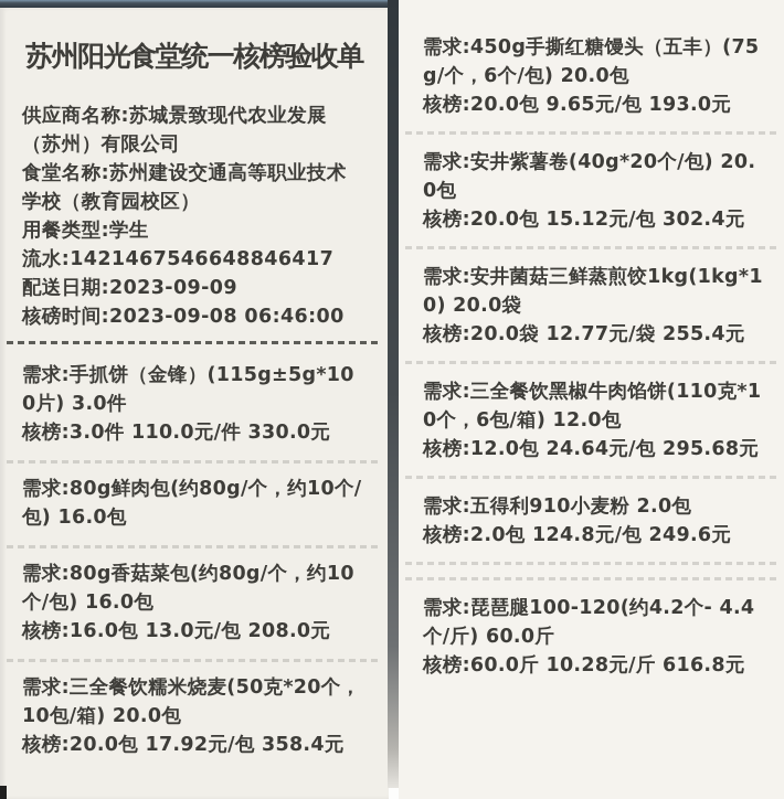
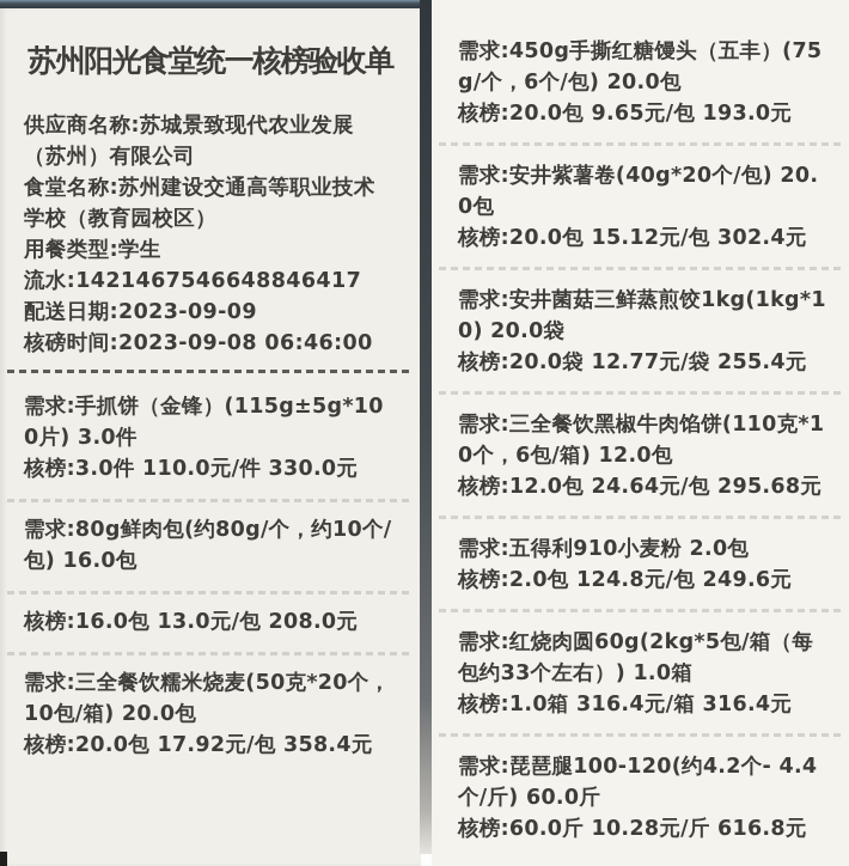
  苏州阳光食堂统一核榜验收单
  供应商名称:苏城景致现代农业发展（苏州）有限公司
  食堂名称:苏州建设交通高等职业技术学校（教育园校区）
  用餐类型:学生
  流水:1421467546648846417
  配送日期:2023-09-09
  核磅时间:2023-09-08 06:46:00
  需求:手抓饼（金锋）(115g±5g*100片) 3.0件
  核榜:3.0件 110.0元/件 330.0元
  需求:80g鲜肉包(约80g/个，约10个/包) 16.0包
- 需求:80g香菇菜包(约80g/个，约10个/包) 16.0包
  核榜:16.0包 13.0元/包 208.0元
  需求:三全餐饮糯米烧麦(50克*20个，10包/箱) 20.0包
  核榜:20.0包 17.92元/包 358.4元
  需求:450g手撕红糖馒头（五丰）(75g/个，6个/包) 20.0包
  核榜:20.0包 9.65元/包 193.0元
  需求:安井紫薯卷(40g*20个/包) 20.0包
  核榜:20.0包 15.12元/包 302.4元
  需求:安井菌菇三鲜蒸煎饺1kg(1kg*10) 20.0袋
  核榜:20.0袋 12.77元/袋 255.4元
  需求:三全餐饮黑椒牛肉馅饼(110克*10个，6包/箱) 12.0包
  核榜:12.0包 24.64元/包 295.68元
  需求:五得利910小麦粉 2.0包
  核榜:2.0包 124.8元/包 249.6元
+ 需求:红烧肉圆60g(2kg*5包/箱（每包约33个左右）) 1.0箱
+ 核榜:1.0箱 316.4元/箱 316.4元
  需求:琵琶腿100-120(约4.2个- 4.4个/斤) 60.0斤
  核榜:60.0斤 10.28元/斤 616.8元
